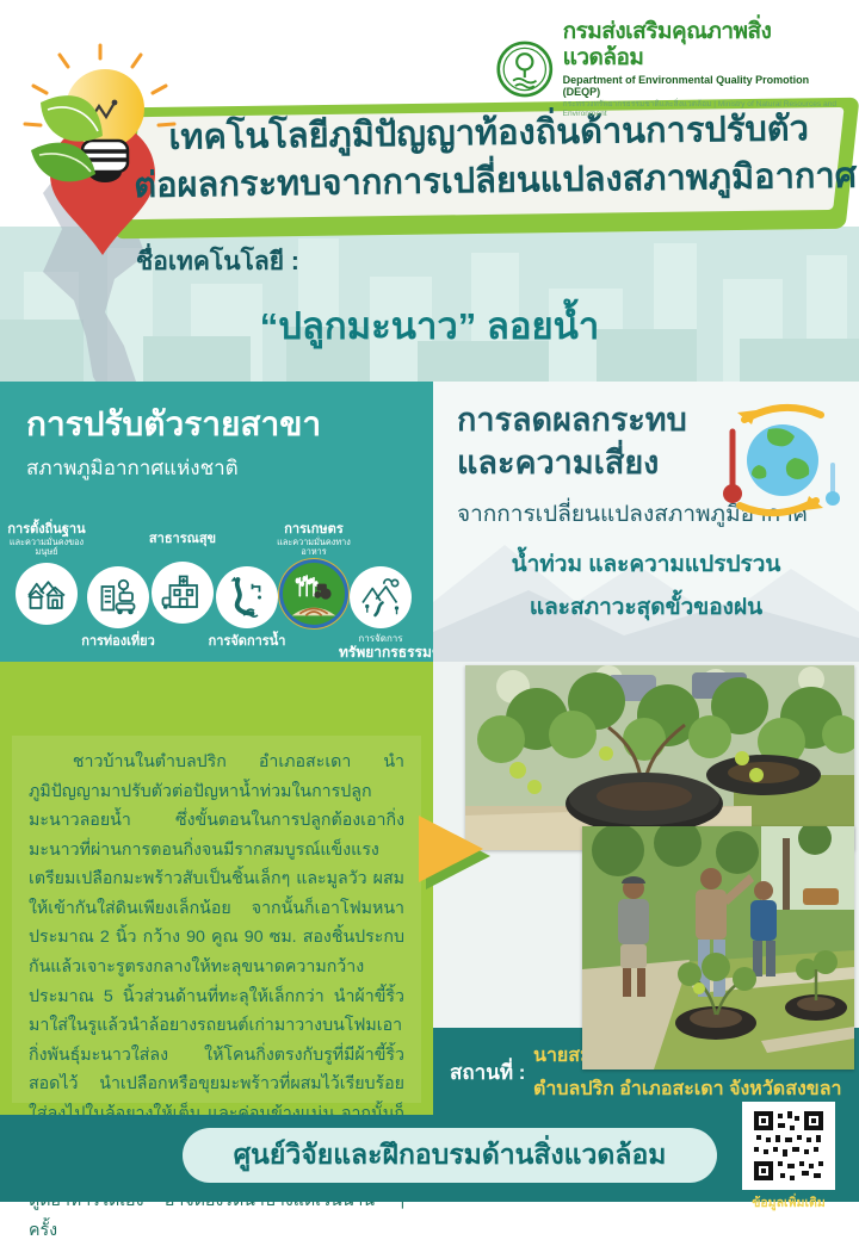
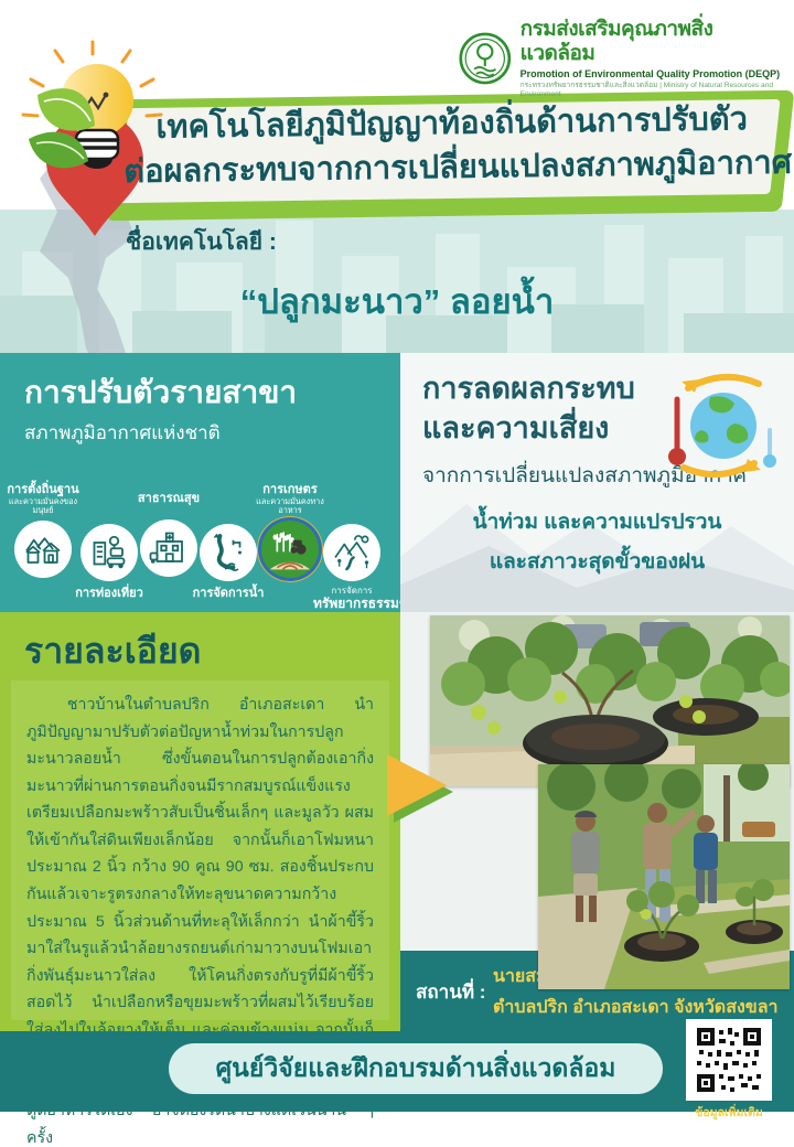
  กรมส่งเสริมคุณภาพสิ่งแวดล้อม
- Department of Environmental Quality Promotion (DEQP)
+ Promotion of Environmental Quality Promotion (DEQP)
  เทคโนโลยีภูมิปัญญาท้องถิ่นด้านการปรับตัว
  ต่อผลกระทบจากการเปลี่ยนแปลงสภาพภูมิอากาศ
  ชื่อเทคโนโลยี :
  “ปลูกมะนาว” ลอยน้ำ
  การปรับตัวรายสาขา
  สภาพภูมิอากาศแห่งชาติ
  การตั้งถิ่นฐาน
  และความมั่นคงของมนุษย์
  การท่องเที่ยว
  สาธารณสุข
  การจัดการน้ำ
  การเกษตร
  และความมั่นคงทางอาหาร
  การจัดการ
  ทรัพยากรธรรม
  การลดผลกระทบ
  และความเสี่ยง
  จากการเปลี่ยนแปลงสภาพภูมิอศ
  น้ำท่วม และความแปรปรวน
  และสภาวะสุดขั้วของฝน
+ รายละเอียด
  ชาวบ้านในตำบลปริก อำเภอสะเดา นำภูมิปัญญามาปรับตัวต่อปัญหาน้ำท่วมในการปลูกมะนาวลอยน้ำ ซึ่งขั้นตอนในการปลูกต้องเอากิ่งมะนาวที่ผ่านการตอนกิ่งจนมีรากสมบูรณ์แข็งแรง เตรียมเปลือกมะพร้าวสับเป็นชิ้นเล็กๆ และมูลวัว ผสมให้เข้ากันใส่ดินเพียงเล็กน้อย จากนั้นก็เอาโฟมหนาประมาณ 2 นิ้ว กว้าง 90 คูณ 90 ซม. สองชิ้นประกบกันแล้วเจาะรูตรงกลางให้ทะลุขนาดความกว้างประมาณ 5 นิ้วส่วนด้านที่ทะลุให้เล็กกว่า นำผ้าขี้ริ้วมาใส่ในรูแล้วนำล้อยางรถยนต์เก่ามาวางบนโฟมเอากิ่งพันธุ์มะนาวใส่ลง ให้โคนกิ่งตรงกับรูที่มีผ้าขี้ริ้วสอดไว้ นำเปลือกหรือขุยมะพร้าวที่ผสมไว้เรียบร้อยใส่ลงไปในล้อยางให้เต็ม และค่อนข้างแน่น จากนั้นก็ ครั้ง
  สถานที่ :
  ตำบลปริก อำเภอสะเดา จังหวัดสงขลา
  ศูนย์วิจัยและฝึกอบรมด้านสิ่งแวดล้อม
  ข้อมูลเพิ่มเติม
